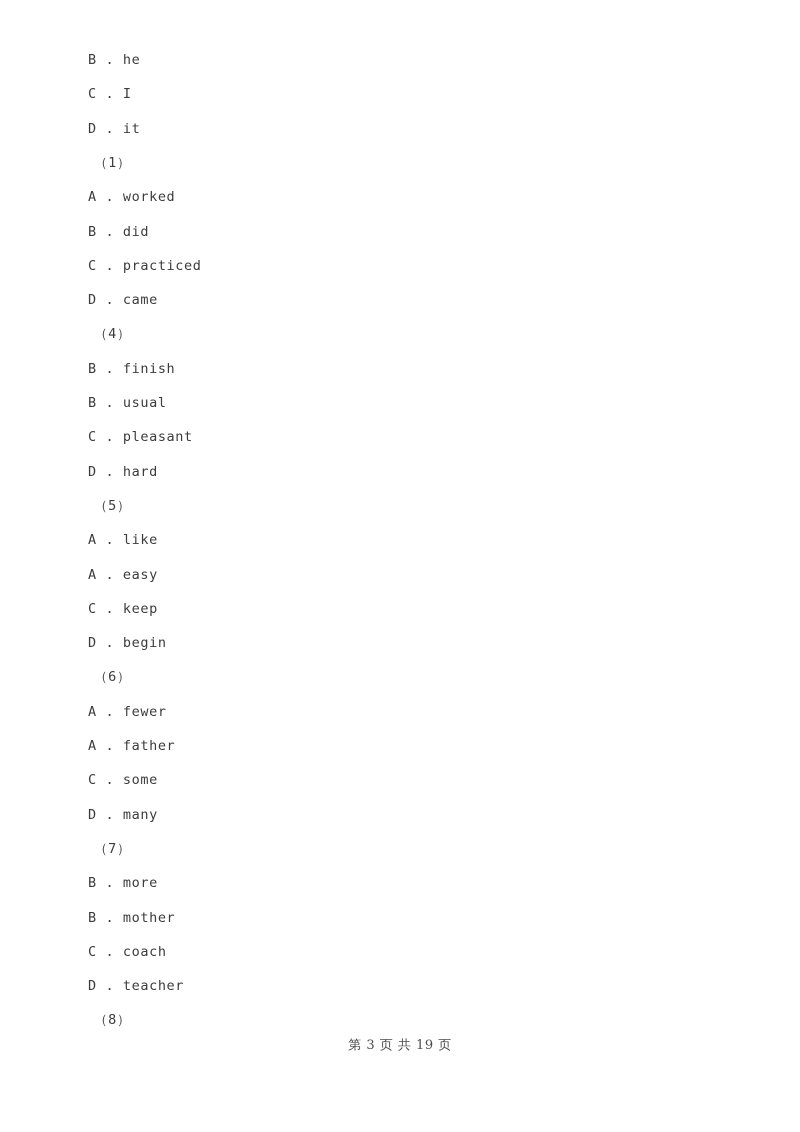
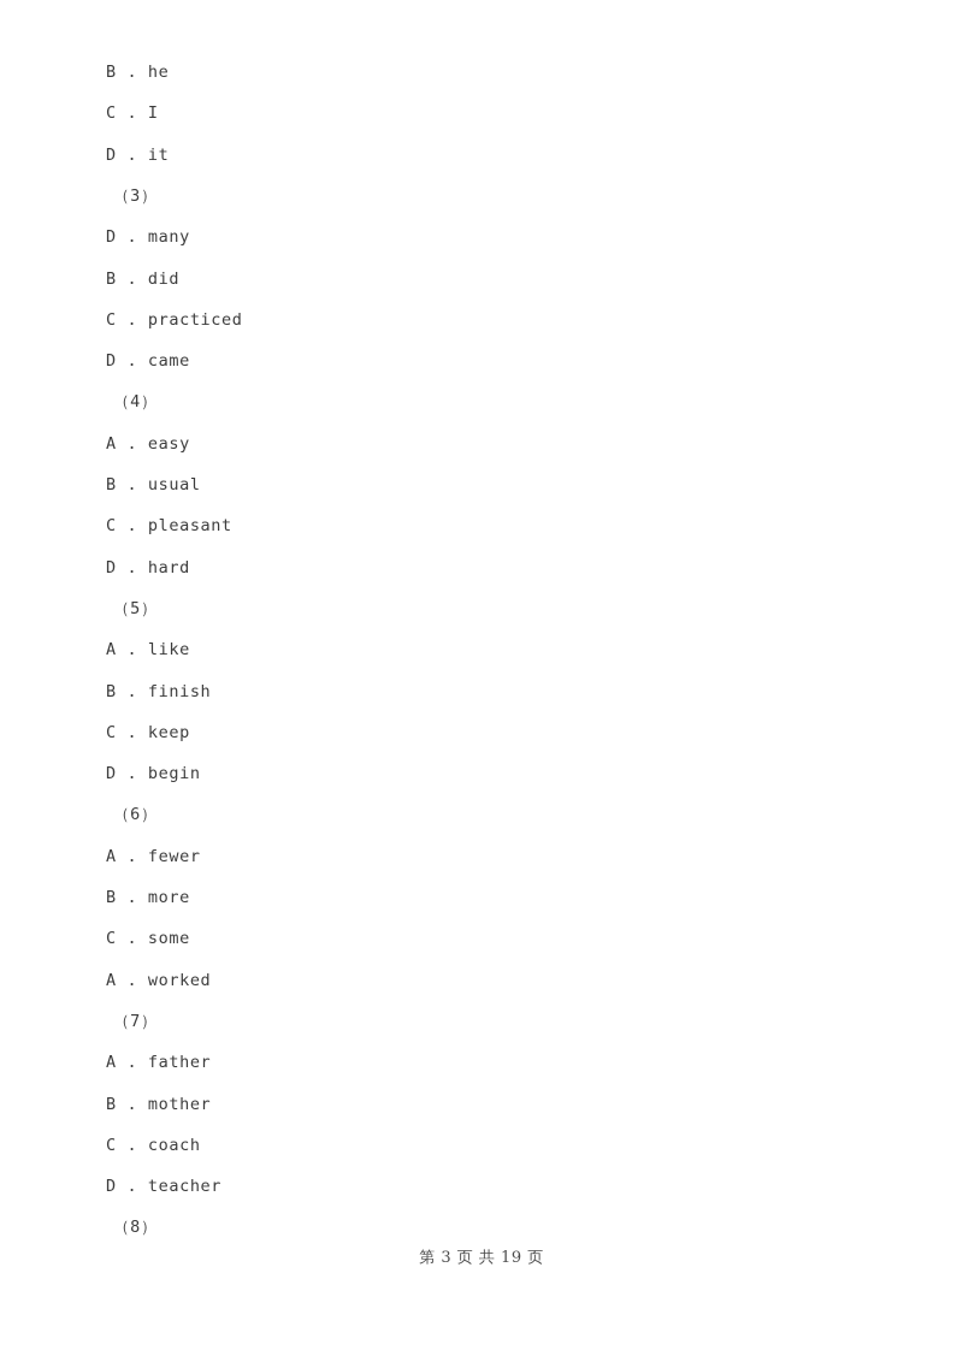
  B . he
  C . I
  D . it
- （1）
+ （3）
- A . worked
+ D . many
  B . did
  C . practiced
  D . came
  （4）
- B . finish
+ A . easy
  B . usual
  C . pleasant
  D . hard
  （5）
  A . like
- A . easy
+ B . finish
  C . keep
  D . begin
  （6）
  A . fewer
- A . father
+ B . more
  C . some
- D . many
+ A . worked
  （7）
- B . more
+ A . father
  B . mother
  C . coach
  D . teacher
  （8）
  第 3 页 共 19 页
